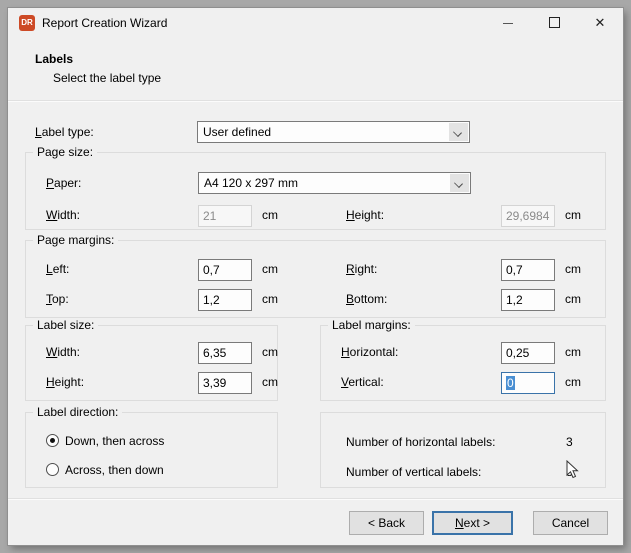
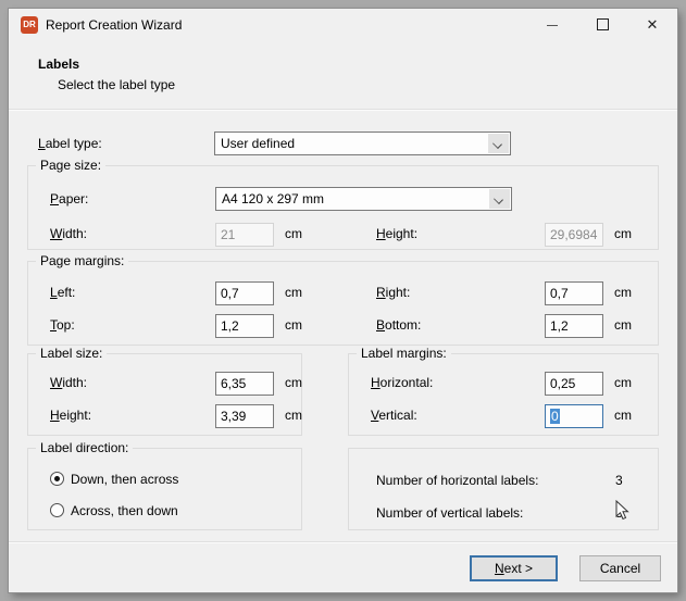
  DR
  Report Creation Wizard
  ✕
  Labels
  Select the label type
  Label type:
  User defined
  Page size:
  Paper:
  A4 120 x 297 mm
  Width:
  21
  cm
  Height:
  29,6984
  cm
  Page margins:
  Left:
  0,7
  cm
  Right:
  0,7
  cm
  Top:
  1,2
  cm
  Bottom:
  1,2
  cm
  Label size:
  Width:
  6,35
  cm
  Height:
  3,39
  cm
  Label margins:
  Horizontal:
  0,25
  cm
  Vertical:
  0
  cm
  Label direction:
  Down, then across
  Across, then down
  Number of horizontal labels:
  3
  Number of vertical labels:
- < Back
  Next >
  Cancel
